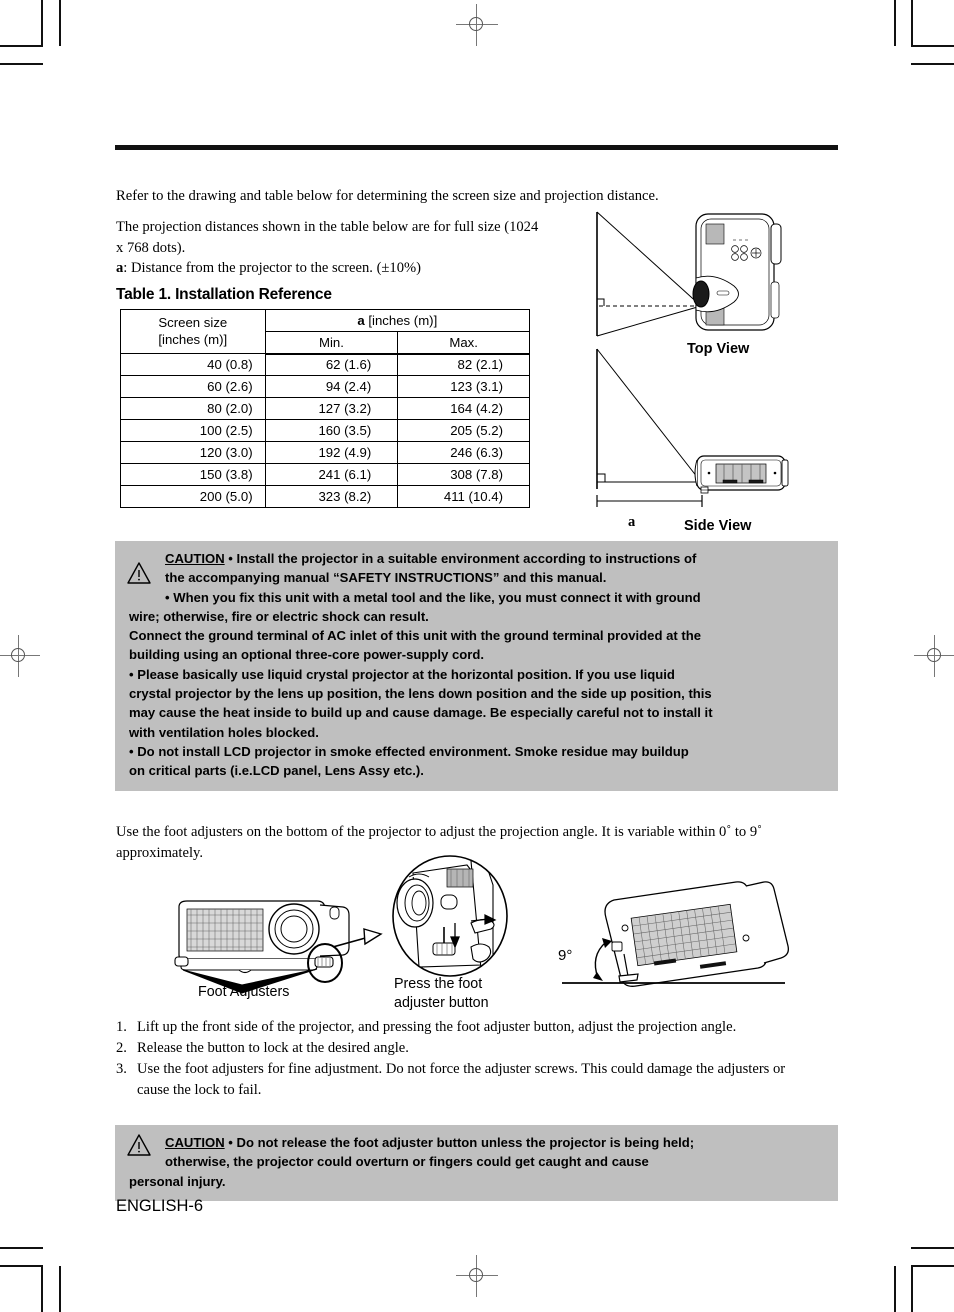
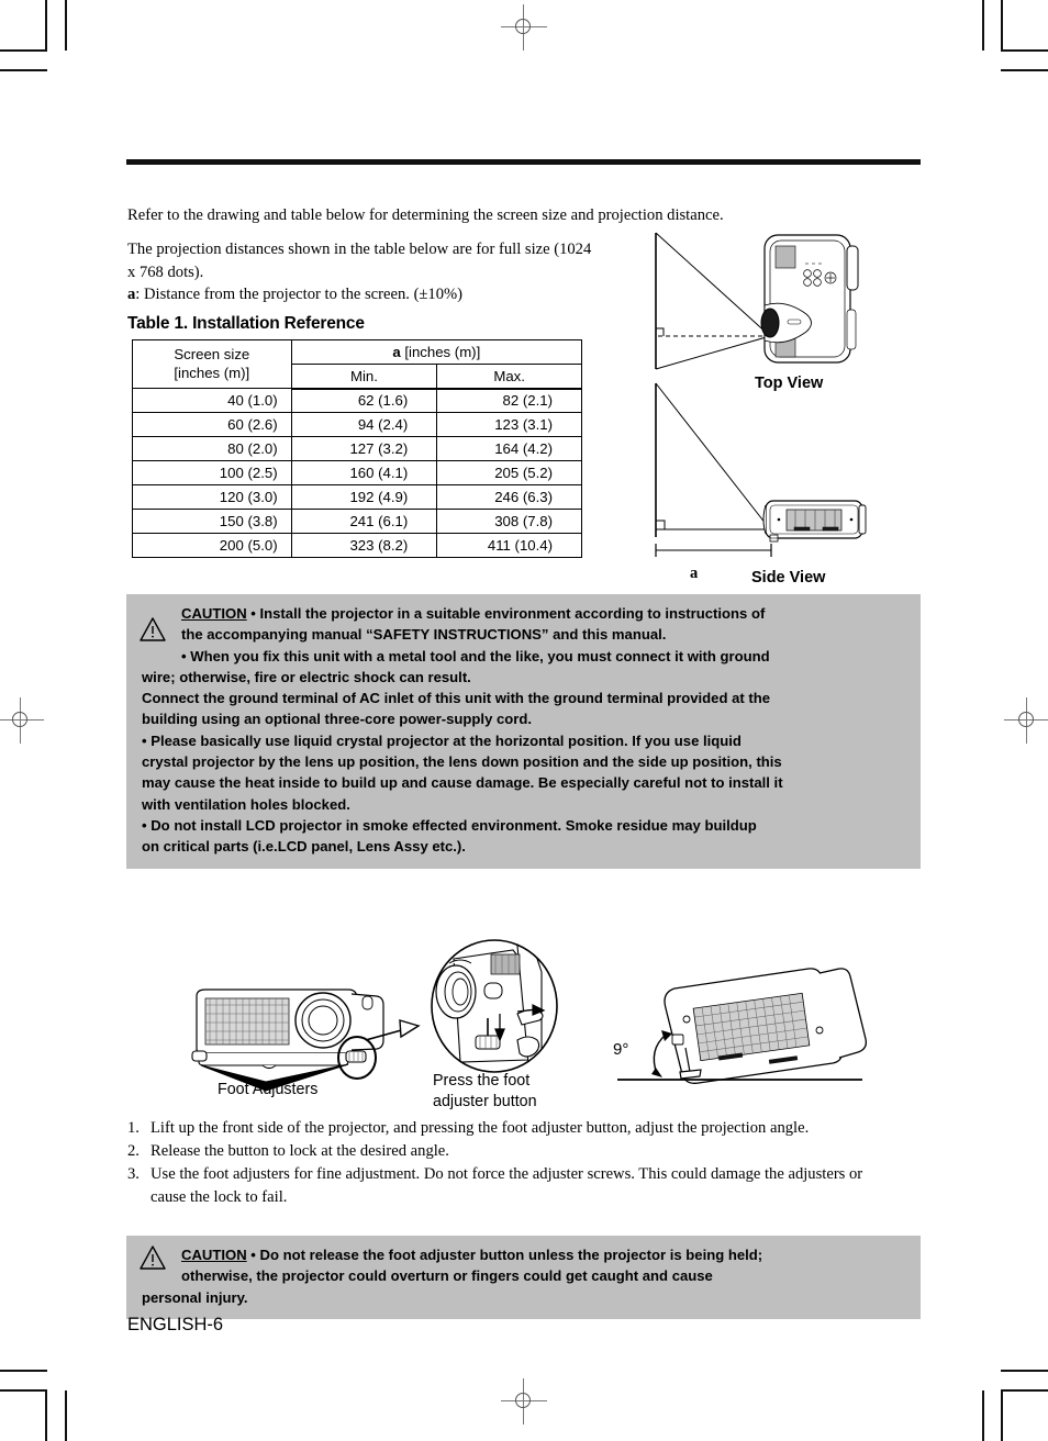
  Refer to the drawing and table below for determining the screen size and projection distance.
  The projection distances shown in the table below are for full size (1024 x 768 dots).
  a: Distance from the projector to the screen. (±10%)
  Table 1. Installation Reference
  Screen size [inches (m)]	a [inches (m)]
  Min.	Max.
- 40 (0.8)	62 (1.6)	82 (2.1)
+ 40 (1.0)	62 (1.6)	82 (2.1)
  60 (2.6)	94 (2.4)	123 (3.1)
  80 (2.0)	127 (3.2)	164 (4.2)
- 100 (2.5)	160 (3.5)	205 (5.2)
+ 100 (2.5)	160 (4.1)	205 (5.2)
  120 (3.0)	192 (4.9)	246 (6.3)
  150 (3.8)	241 (6.1)	308 (7.8)
  200 (5.0)	323 (8.2)	411 (10.4)
  Top View
  Side View
  a
  CAUTION • Install the projector in a suitable environment according to instructions of
  the accompanying manual “SAFETY INSTRUCTIONS” and this manual.
  • When you fix this unit with a metal tool and the like, you must connect it with ground
  wire; otherwise, fire or electric shock can result.
  Connect the ground terminal of AC inlet of this unit with the ground terminal provided at the
  building using an optional three-core power-supply cord.
  • Please basically use liquid crystal projector at the horizontal position. If you use liquid
  crystal projector by the lens up position, the lens down position and the side up position, this
  may cause the heat inside to build up and cause damage. Be especially careful not to install it
  with ventilation holes blocked.
  • Do not install LCD projector in smoke effected environment. Smoke residue may buildup
  on critical parts (i.e.LCD panel, Lens Assy etc.).
- Use the foot adjusters on the bottom of the projector to adjust the projection angle. It is variable within 0˚ to 9˚ approximately.
  Foot Adjusters
  Press the foot
  adjuster button
  9°
  1.
  Lift up the front side of the projector, and pressing the foot adjuster button, adjust the projection angle.
  2.
  Release the button to lock at the desired angle.
  3.
  Use the foot adjusters for fine adjustment. Do not force the adjuster screws. This could damage the adjusters or cause the lock to fail.
  CAUTION • Do not release the foot adjuster button unless the projector is being held;
  otherwise, the projector could overturn or fingers could get caught and cause
  personal injury.
  ENGLISH-6
